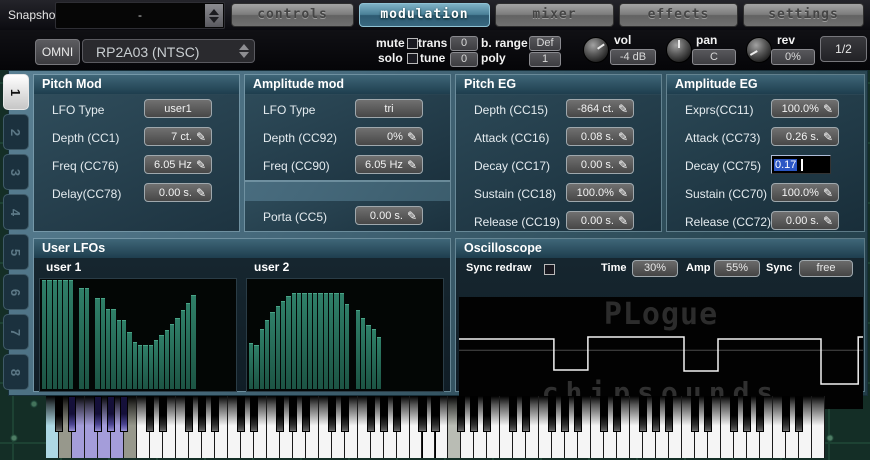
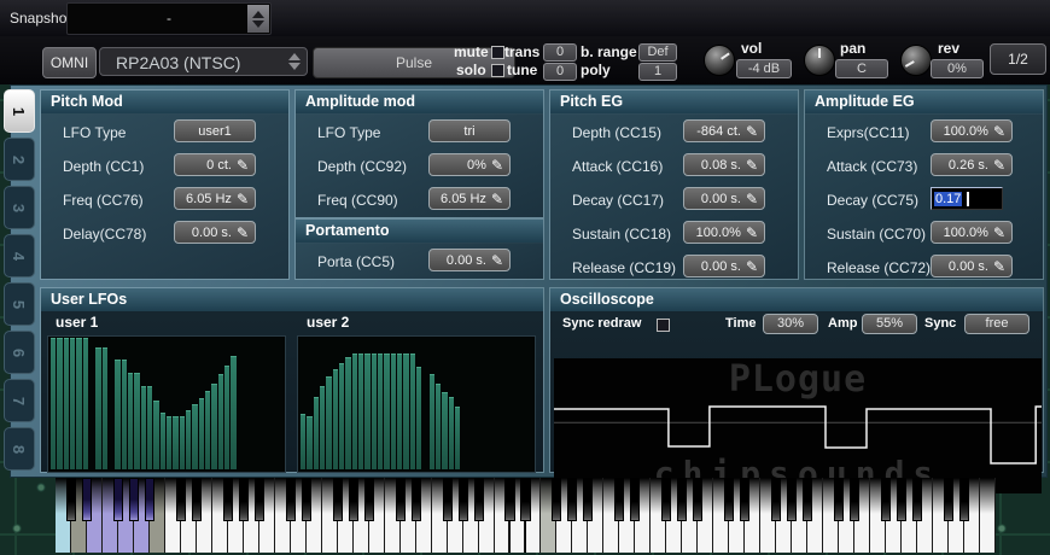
  Snapsho
  -
- controls
- modulation
- mixer
- effects
- settings
  OMNI
  RP2A03 (NTSC)
+ Pulse
  mute
  solo
  trans
  0
  tune
  0
  b. range
  Def
  poly
  1
  vol
  -4 dB
  pan
  C
  rev
  0%
  1/2
  Pitch Mod
  LFO Type
  user1
  Depth (CC1)
- 7 ct.
+ 0 ct.
  ✎
  Freq (CC76)
  6.05 Hz
  ✎
  Delay(CC78)
  0.00 s.
  ✎
  Amplitude mod
  LFO Type
  tri
  Depth (CC92)
  0%
  ✎
  Freq (CC90)
  6.05 Hz
  ✎
+ Portamento
  Porta (CC5)
  0.00 s.
  ✎
  Pitch EG
  Depth (CC15)
  -864 ct.
  ✎
  Attack (CC16)
  0.08 s.
  ✎
  Decay (CC17)
  0.00 s.
  ✎
  Sustain (CC18)
  100.0%
  ✎
  Release (CC19)
  0.00 s.
  ✎
  Amplitude EG
  Exprs(CC11)
  100.0%
  ✎
  Attack (CC73)
  0.26 s.
  ✎
  Decay (CC75)
  0.17
  Sustain (CC70)
  100.0%
  ✎
  Release (CC72)
  0.00 s.
  ✎
  User LFOs
  user 1
  user 2
  Oscilloscope
  Sync redraw
  Time
  30%
  Amp
  55%
  Sync
  free
  PLogue
  chipsounds
